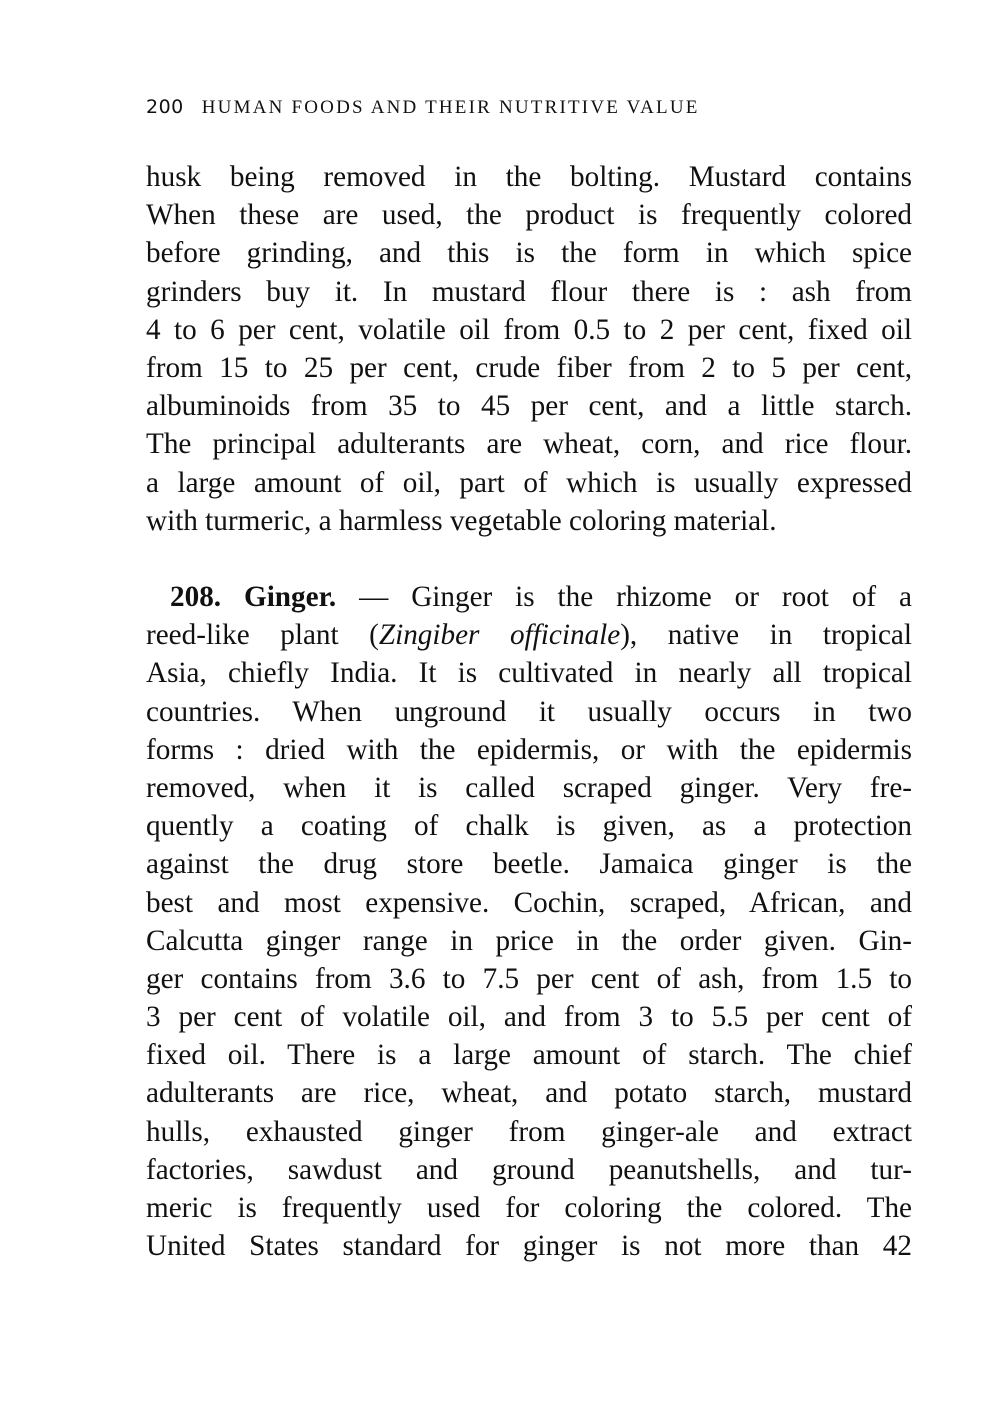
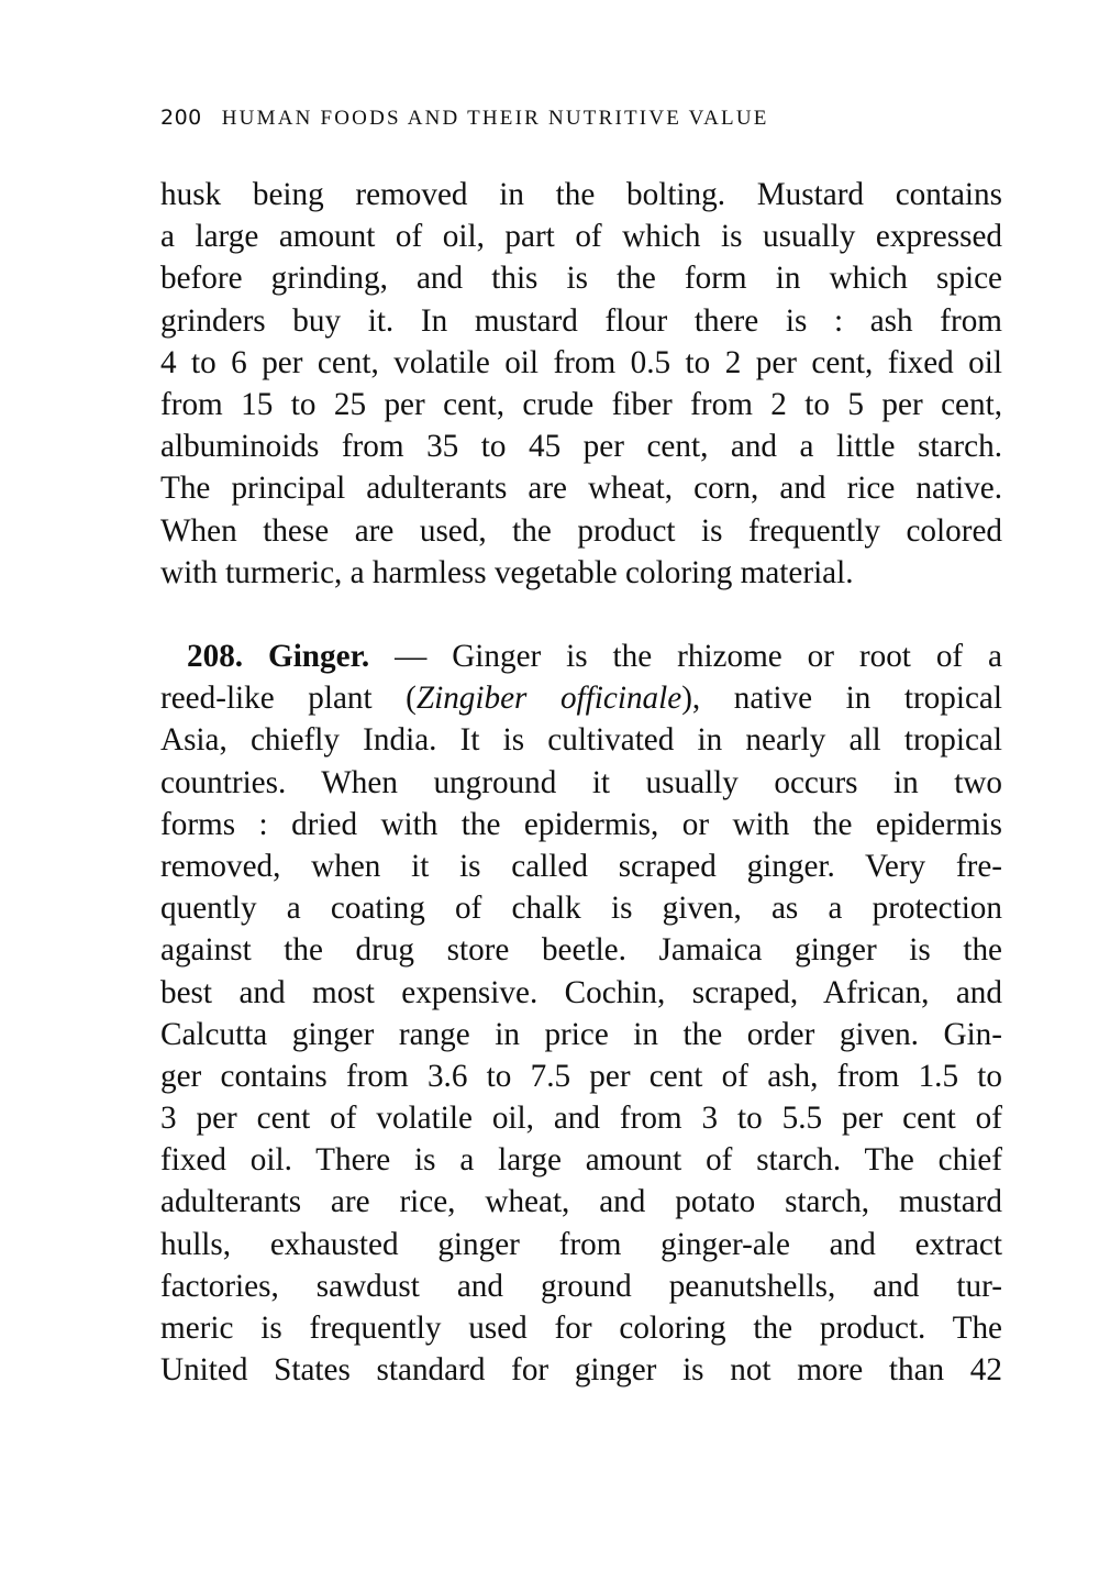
  200
  HUMAN FOODS AND THEIR NUTRITIVE VALUE
  husk being removed in the bolting. Mustard contains
- When these are used, the product is frequently colored
+ a large amount of oil, part of which is usually expressed
  before grinding, and this is the form in which spice
  grinders buy it. In mustard flour there is : ash from
  4 to 6 per cent, volatile oil from 0.5 to 2 per cent, fixed oil
  from 15 to 25 per cent, crude fiber from 2 to 5 per cent,
  albuminoids from 35 to 45 per cent, and a little starch.
- The principal adulterants are wheat, corn, and rice flour.
+ The principal adulterants are wheat, corn, and rice native.
- a large amount of oil, part of which is usually expressed
+ When these are used, the product is frequently colored
  with turmeric, a harmless vegetable coloring material.
  208. Ginger. — Ginger is the rhizome or root of a
  reed-like plant (Zingiber officinale), native in tropical
  Asia, chiefly India. It is cultivated in nearly all tropical
  countries. When unground it usually occurs in two
  forms : dried with the epidermis, or with the epidermis
  removed, when it is called scraped ginger. Very fre-
  quently a coating of chalk is given, as a protection
  against the drug store beetle. Jamaica ginger is the
  best and most expensive. Cochin, scraped, African, and
  Calcutta ginger range in price in the order given. Gin-
  ger contains from 3.6 to 7.5 per cent of ash, from 1.5 to
  3 per cent of volatile oil, and from 3 to 5.5 per cent of
  fixed oil. There is a large amount of starch. The chief
  adulterants are rice, wheat, and potato starch, mustard
  hulls, exhausted ginger from ginger-ale and extract
  factories, sawdust and ground peanutshells, and tur-
- meric is frequently used for coloring the colored. The
+ meric is frequently used for coloring the product. The
  United States standard for ginger is not more than 42
